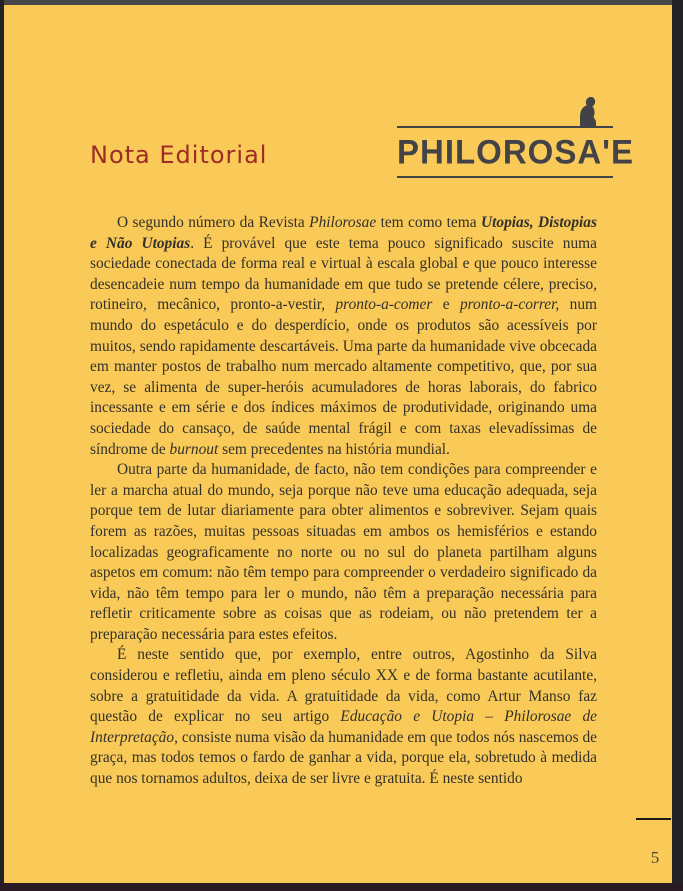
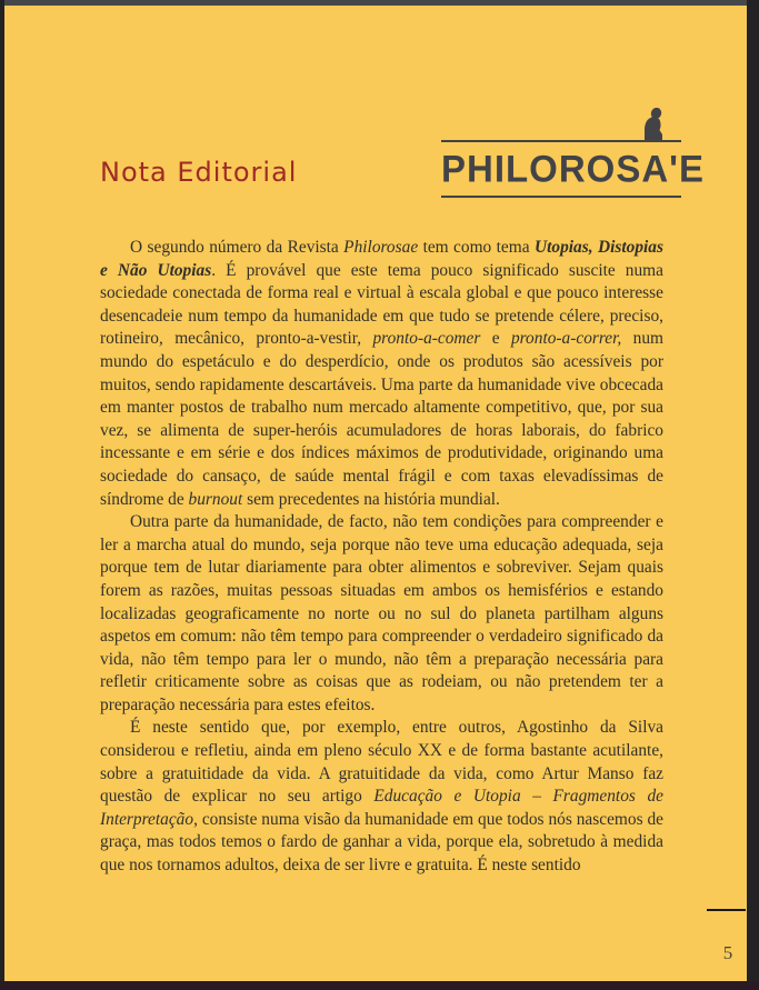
  Nota Editorial
  PHILOROSA'E
  O segundo número da Revista Philorosae tem como tema Utopias, Distopias e Não Utopias. É provável que este tema pouco significado suscite numa sociedade conectada de forma real e virtual à escala global e que pouco interesse desencadeie num tempo da humanidade em que tudo se pretende célere, preciso, rotineiro, mecânico, pronto-a-vestir, pronto-a-comer e pronto-a-correr, num mundo do espetáculo e do desperdício, onde os produtos são acessíveis por muitos, sendo rapidamente descartáveis. Uma parte da humanidade vive obcecada em manter postos de trabalho num mercado altamente competitivo, que, por sua vez, se alimenta de super-heróis acumuladores de horas laborais, do fabrico incessante e em série e dos índices máximos de produtividade, originando uma sociedade do cansaço, de saúde mental frágil e com taxas elevadíssimas de síndrome de burnout sem precedentes na história mundial.
  Outra parte da humanidade, de facto, não tem condições para compreender e ler a marcha atual do mundo, seja porque não teve uma educação adequada, seja porque tem de lutar diariamente para obter alimentos e sobreviver. Sejam quais forem as razões, muitas pessoas situadas em ambos os hemisférios e estando localizadas geograficamente no norte ou no sul do planeta partilham alguns aspetos em comum: não têm tempo para compreender o verdadeiro significado da vida, não têm tempo para ler o mundo, não têm a preparação necessária para refletir criticamente sobre as coisas que as rodeiam, ou não pretendem ter a preparação necessária para estes efeitos.
- É neste sentido que, por exemplo, entre outros, Agostinho da Silva considerou e refletiu, ainda em pleno século XX e de forma bastante acutilante, sobre a gratuitidade da vida. A gratuitidade da vida, como Artur Manso faz questão de explicar no seu artigo Educação e Utopia – Philorosae de Interpretação, consiste numa visão da humanidade em que todos nós nascemos de graça, mas todos temos o fardo de ganhar a vida, porque ela, sobretudo à medida que nos tornamos adultos, deixa de ser livre e gratuita. É neste sentido
+ É neste sentido que, por exemplo, entre outros, Agostinho da Silva considerou e refletiu, ainda em pleno século XX e de forma bastante acutilante, sobre a gratuitidade da vida. A gratuitidade da vida, como Artur Manso faz questão de explicar no seu artigo Educação e Utopia – Fragmentos de Interpretação, consiste numa visão da humanidade em que todos nós nascemos de graça, mas todos temos o fardo de ganhar a vida, porque ela, sobretudo à medida que nos tornamos adultos, deixa de ser livre e gratuita. É neste sentido
  5
